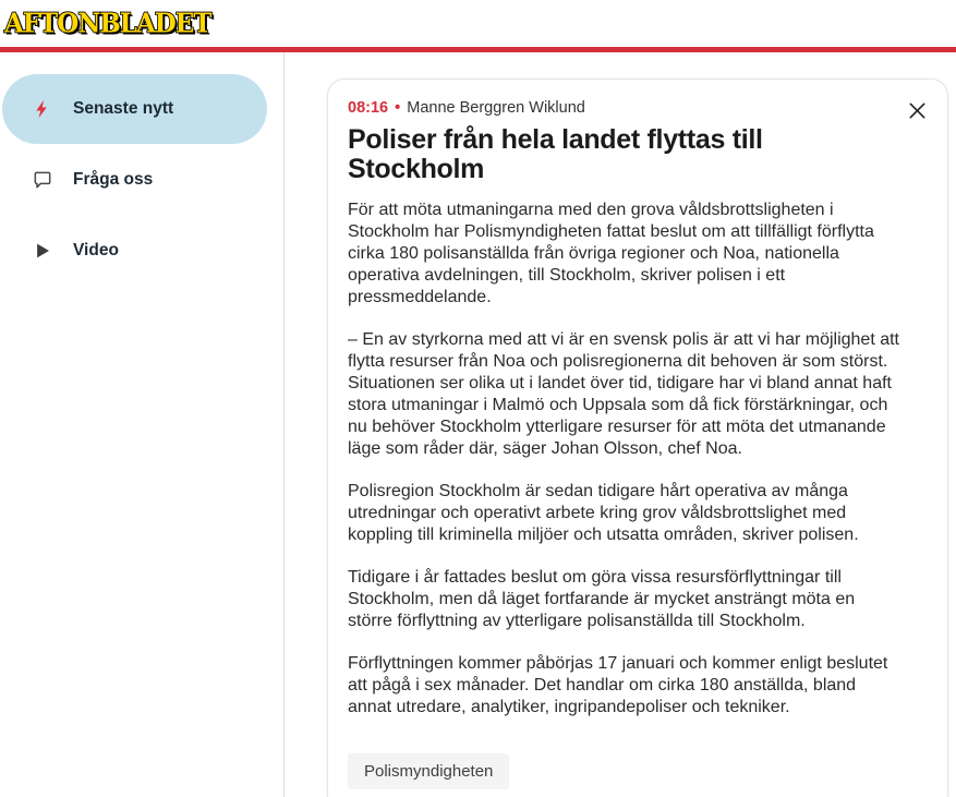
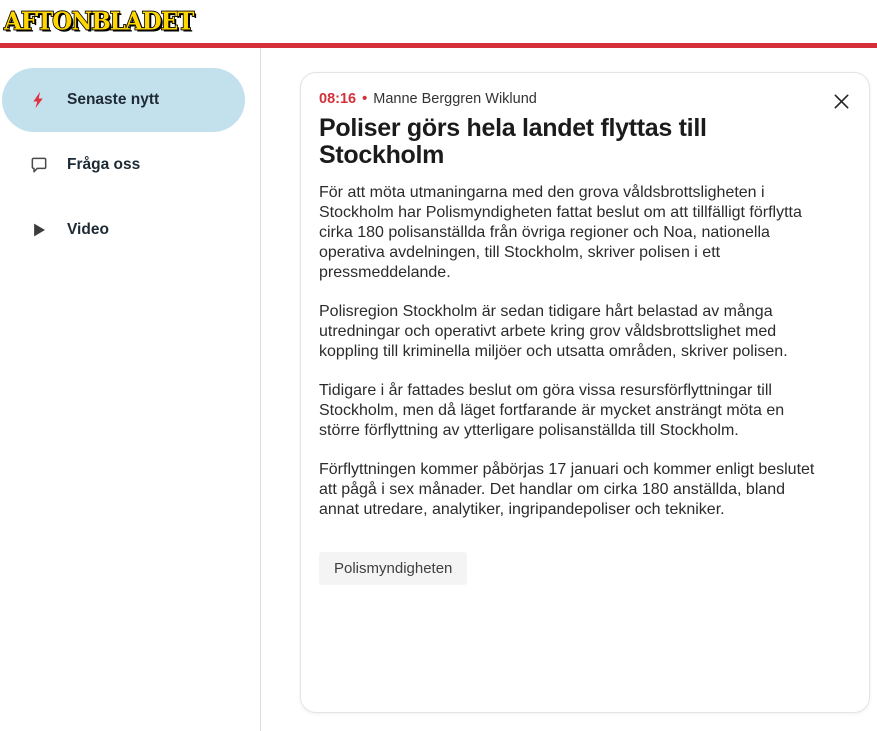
  AFTONBLADET
  Senaste nytt
  Fråga oss
  Video
  08:16 • Manne Berggren Wiklund
- Poliser från hela landet flyttas till Stockholm
+ Poliser görs hela landet flyttas till Stockholm
  För att möta utmaningarna med den grova våldsbrottsligheten i Stockholm har Polismyndigheten fattat beslut om att tillfälligt förflytta cirka 180 polisanställda från övriga regioner och Noa, nationella operativa avdelningen, till Stockholm, skriver polisen i ett pressmeddelande.
- – En av styrkorna med att vi är en svensk polis är att vi har möjlighet att flytta resurser från Noa och polisregionerna dit behoven är som störst. Situationen ser olika ut i landet över tid, tidigare har vi bland annat haft stora utmaningar i Malmö och Uppsala som då fick förstärkningar, och nu behöver Stockholm ytterligare resurser för att möta det utmanande läge som råder där, säger Johan Olsson, chef Noa.
- Polisregion Stockholm är sedan tidigare hårt operativa av många utredningar och operativt arbete kring grov våldsbrottslighet med koppling till kriminella miljöer och utsatta områden, skriver polisen.
+ Polisregion Stockholm är sedan tidigare hårt belastad av många utredningar och operativt arbete kring grov våldsbrottslighet med koppling till kriminella miljöer och utsatta områden, skriver polisen.
  Tidigare i år fattades beslut om göra vissa resursförflyttningar till Stockholm, men då läget fortfarande är mycket ansträngt möta en större förflyttning av ytterligare polisanställda till Stockholm.
  Förflyttningen kommer påbörjas 17 januari och kommer enligt beslutet att pågå i sex månader. Det handlar om cirka 180 anställda, bland annat utredare, analytiker, ingripandepoliser och tekniker.
  Polismyndigheten
